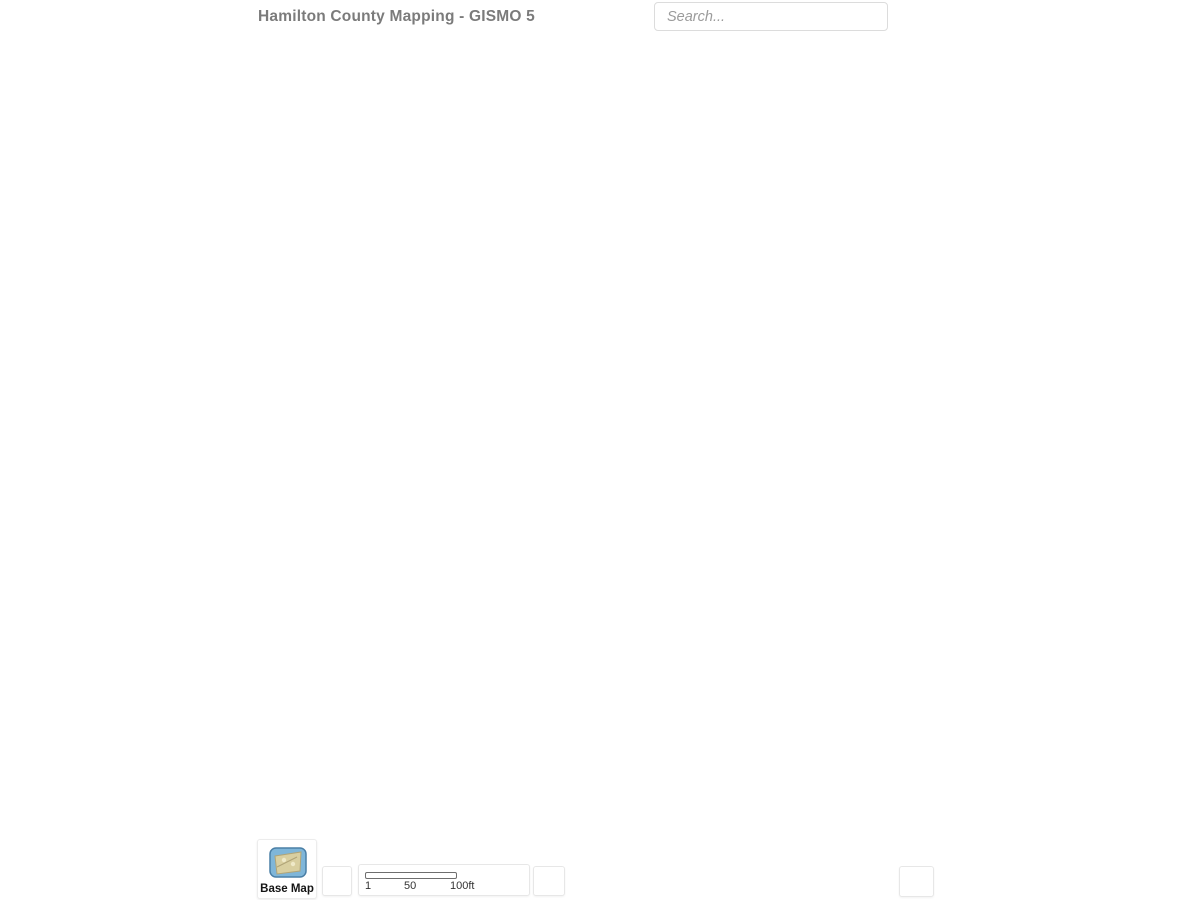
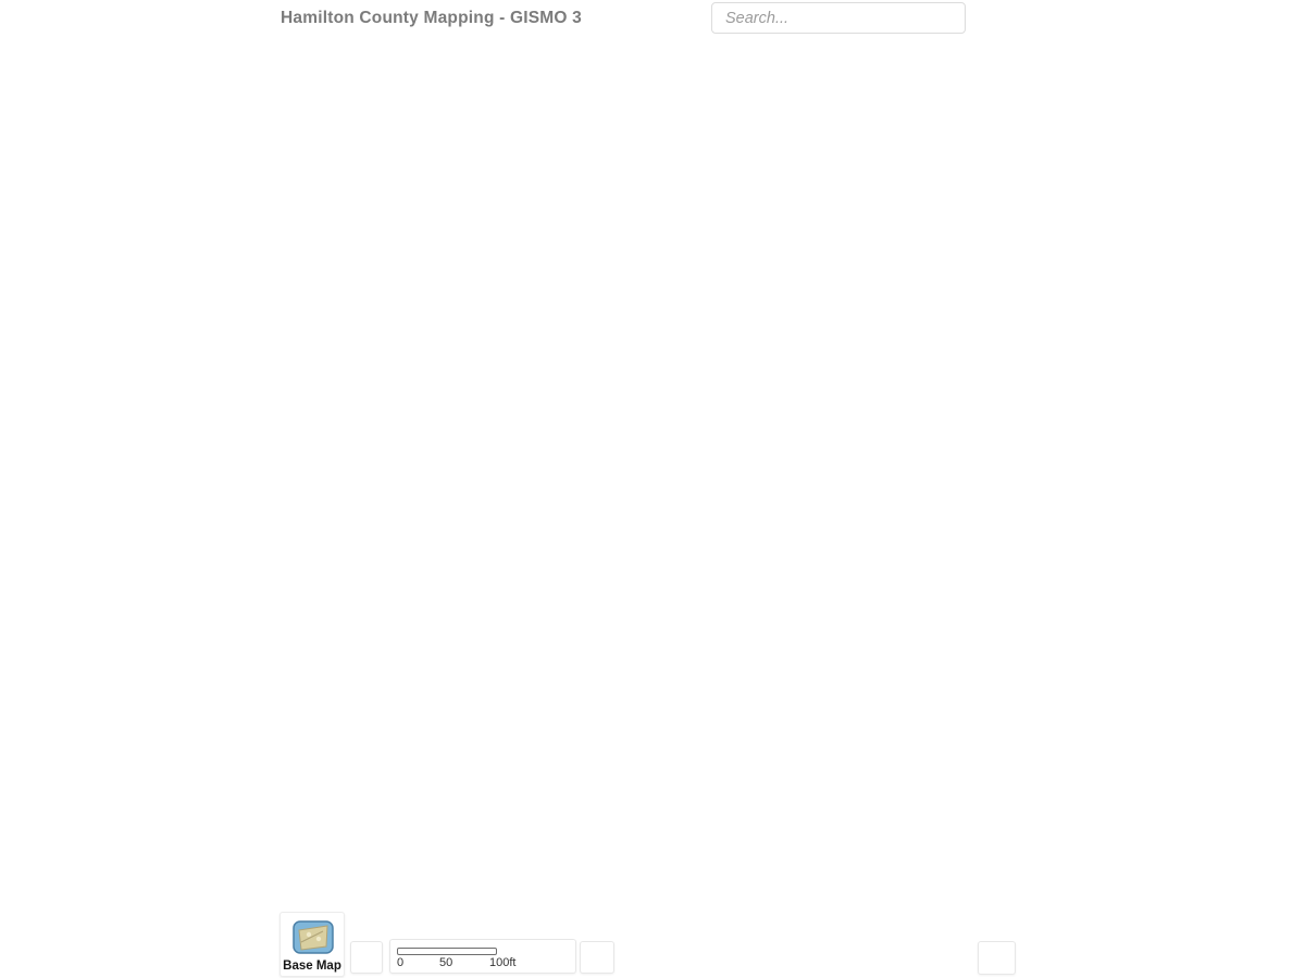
- Hamilton County Mapping - GISMO 5
+ Hamilton County Mapping - GISMO 3
  Search...
  Base Map
- 1
+ 0
  50
  100ft
